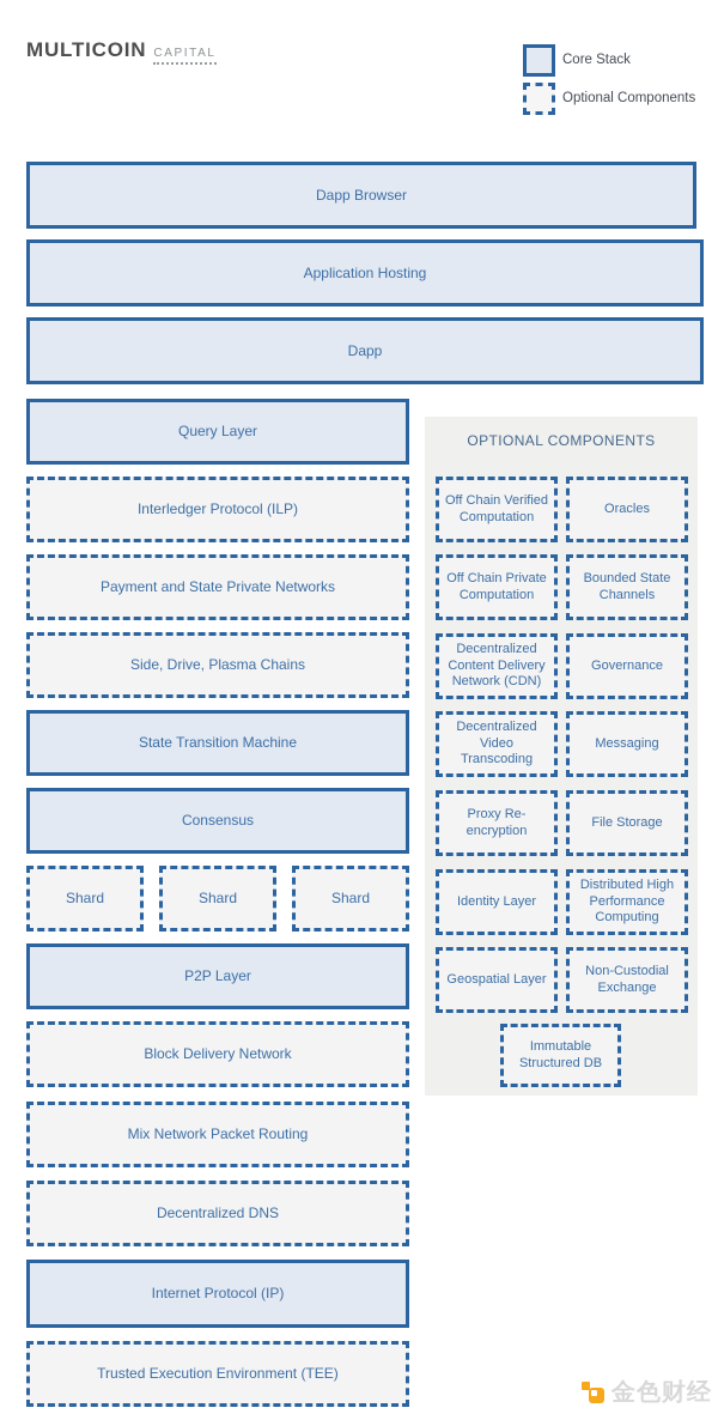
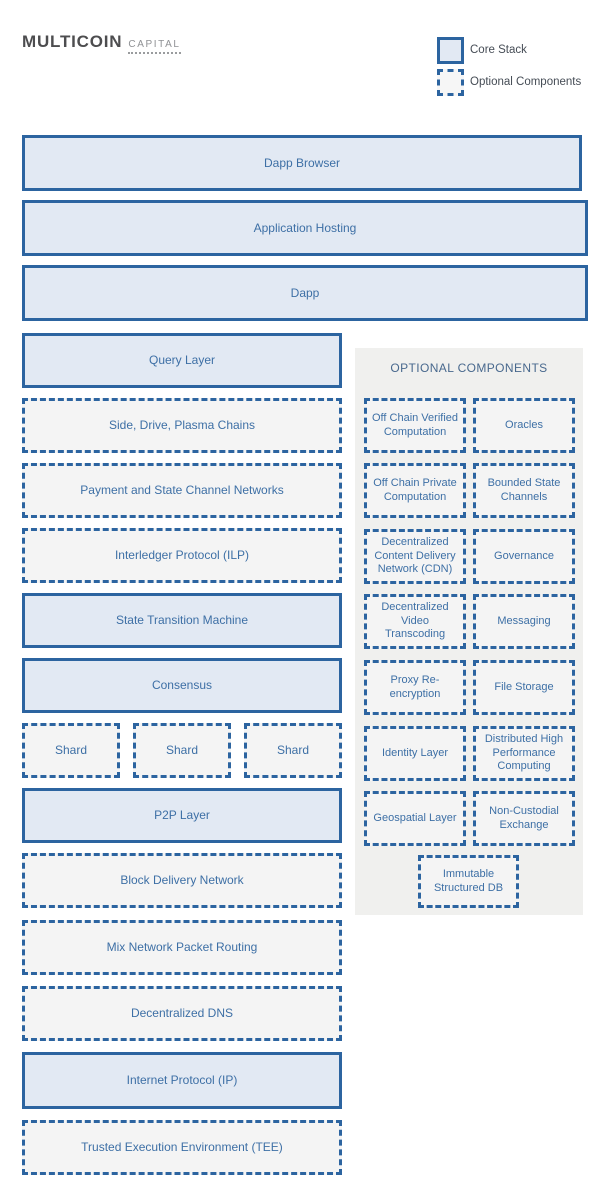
  MULTICOIN
  CAPITAL
  Core Stack
  Optional Components
  OPTIONAL COMPONENTS
  Dapp Browser
  Application Hosting
  Dapp
  Query Layer
- Interledger Protocol (ILP)
+ Side, Drive, Plasma Chains
- Payment and State Private Networks
+ Payment and State Channel Networks
- Side, Drive, Plasma Chains
+ Interledger Protocol (ILP)
  State Transition Machine
  Consensus
  Shard
  Shard
  Shard
  P2P Layer
  Block Delivery Network
  Mix Network Packet Routing
  Decentralized DNS
  Internet Protocol (IP)
  Trusted Execution Environment (TEE)
  Off Chain Verified Computation
  Oracles
  Off Chain Private Computation
  Bounded State Channels
  Decentralized Content Delivery Network (CDN)
  Governance
  Decentralized Video Transcoding
  Messaging
  Proxy Re-encryption
  File Storage
  Identity Layer
  Distributed High Performance Computing
  Geospatial Layer
  Non-Custodial Exchange
  Immutable Structured DB
- 金色财经
